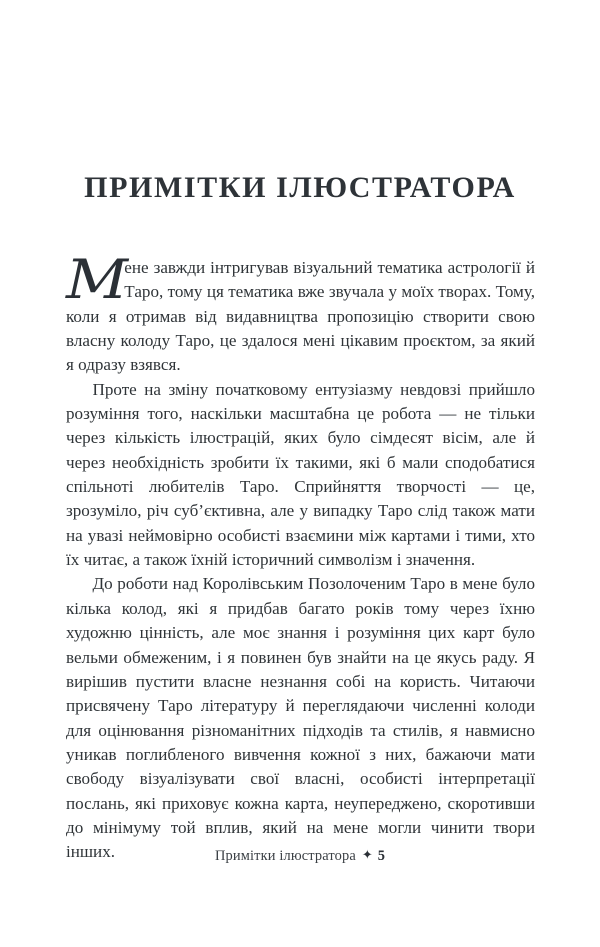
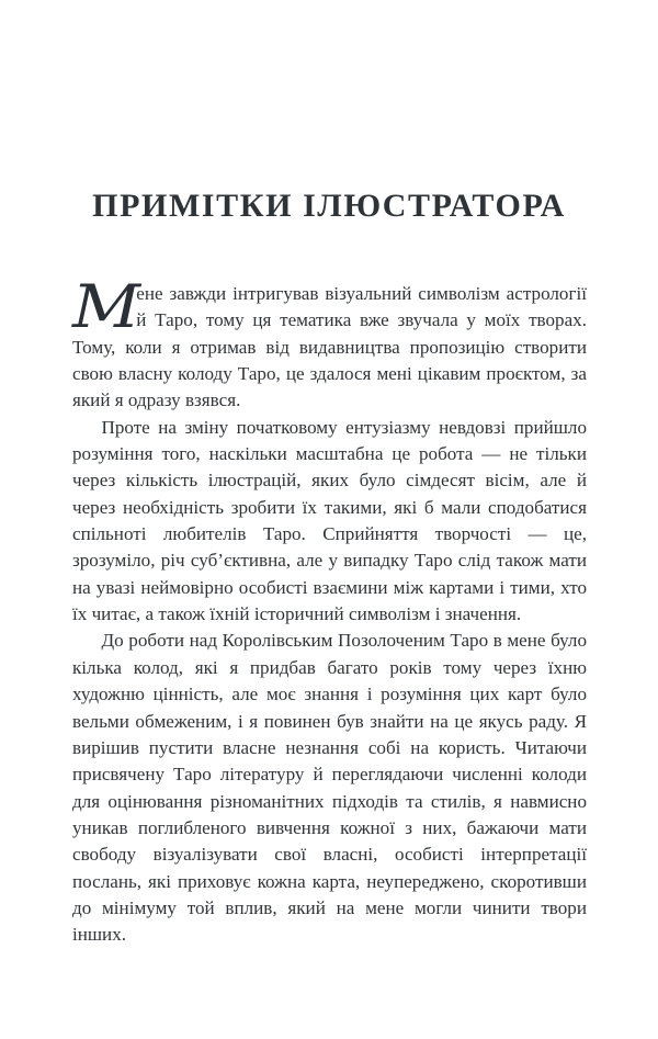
  ПРИМІТКИ ІЛЮСТРАТОРА
  М
- ене завжди інтригував візуальний тематика астро­логії й Таро, тому ця тематика вже звучала у моїх творах. Тому, коли я отримав від видавництва пропозицію створити свою власну колоду Таро, це здалося мені цікавим проєктом, за який я одразу взявся.
+ ене завжди інтригував візуальний символізм астро­логії й Таро, тому ця тематика вже звучала у моїх творах. Тому, коли я отримав від видавництва пропозицію створити свою власну колоду Таро, це здалося мені цікавим проєктом, за який я одразу взявся.
  Проте на зміну початковому ентузіазму невдовзі при­йшло розуміння того, наскільки масштабна це робота — не тільки через кількість ілюстрацій, яких було сімдесят вісім, але й через необхідність зробити їх такими, які б ма­ли сподобатися спільноті любителів Таро. Сприйняття творчості — це, зрозуміло, річ суб’єктивна, але у випадку Таро слід також мати на увазі неймовірно особисті взає­мини між картами і тими, хто їх читає, а також їхній істо­ричний символізм і значення.
  До роботи над Королівським Позолоченим Таро в мене було кілька колод, які я придбав багато років тому через їхню художню цінність, але моє знання і розуміння цих карт було вельми обмеженим, і я повинен був знайти на це якусь раду. Я вирішив пустити власне незнання собі на ко­ристь. Читаючи присвячену Таро літературу й переглядаю­чи численні колоди для оцінювання різноманітних підхо­дів та стилів, я навмисно уникав поглибленого вивчення кожної з них, бажаючи мати свободу візуалізувати свої власні, особисті інтерпретації послань, які приховує кожна карта, неупереджено, скоротивши до мінімуму той вплив, який на мене могли чинити твори інших.
- Примітки ілюстратора ✦ 5
